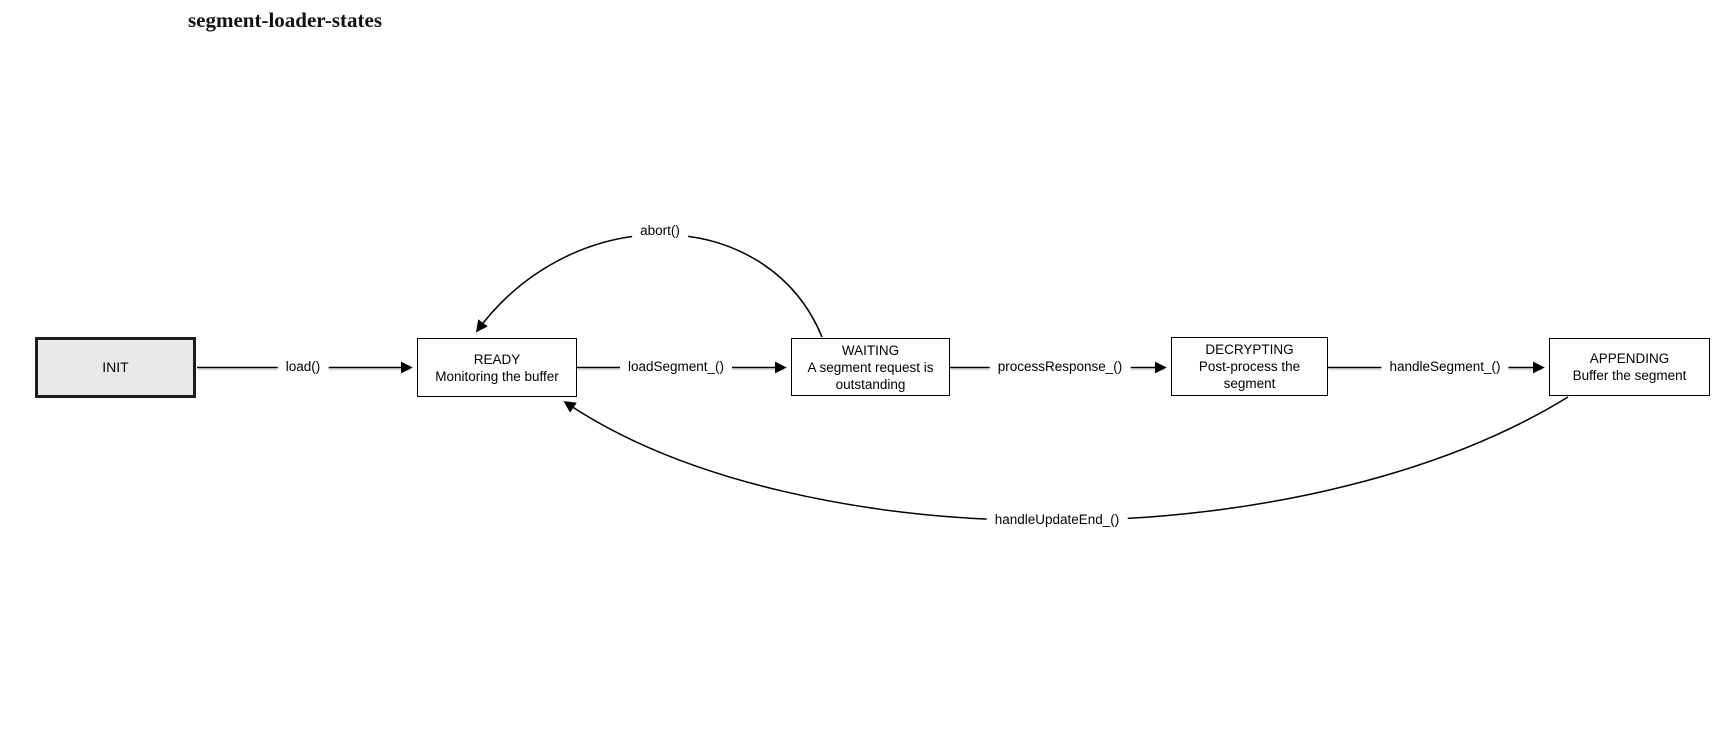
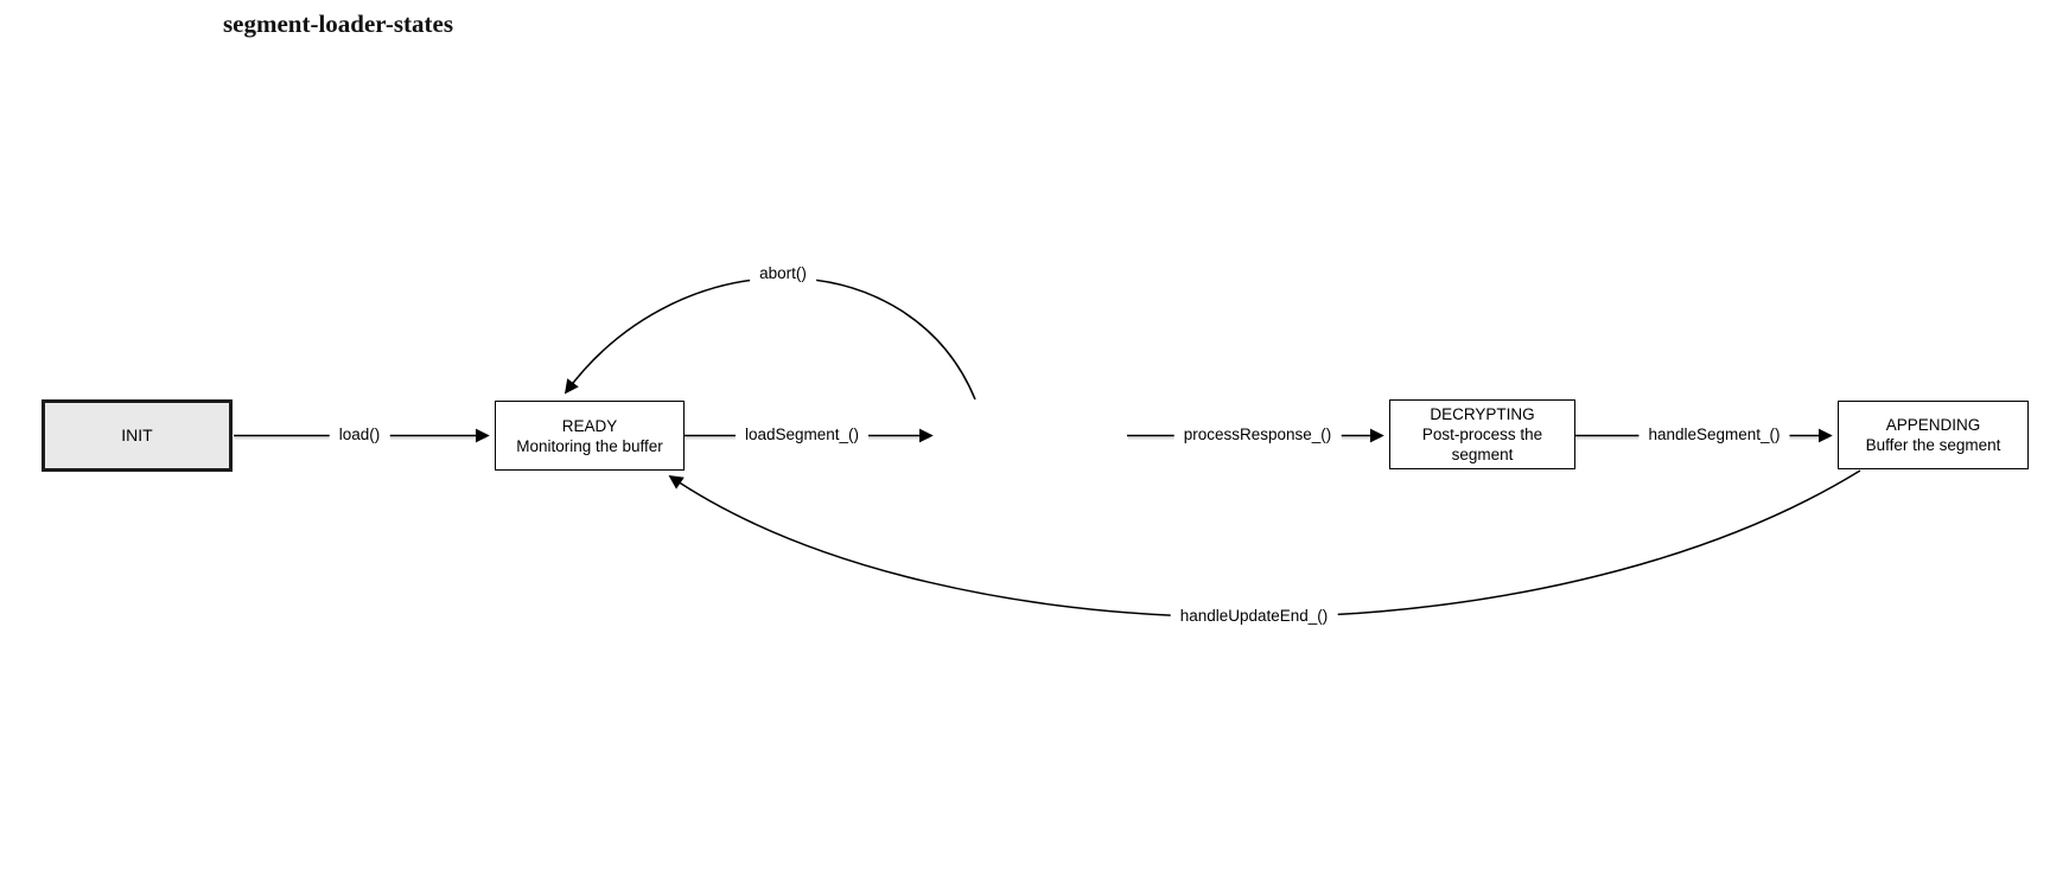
  segment-loader-states
  INIT
  READY
  Monitoring the buffer
- WAITING
- A segment request is outstanding
  DECRYPTING
  Post-process the segment
  APPENDING
  Buffer the segment
  load()
  loadSegment_()
  processResponse_()
  handleSegment_()
  abort()
  handleUpdateEnd_()
